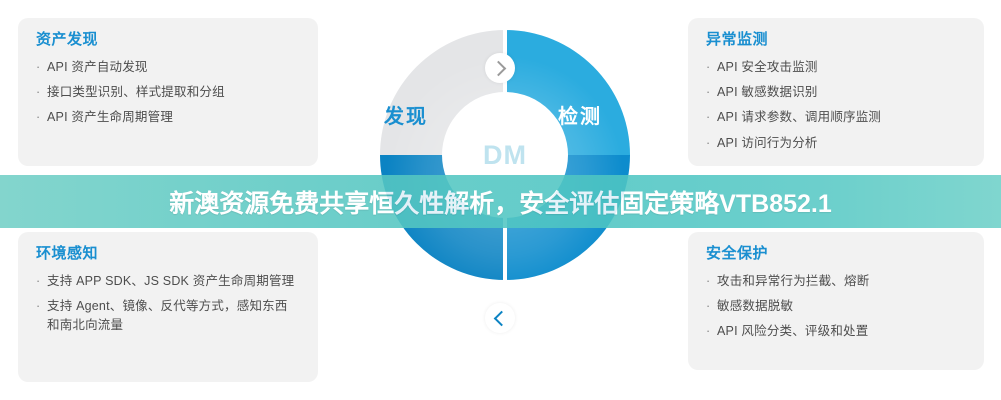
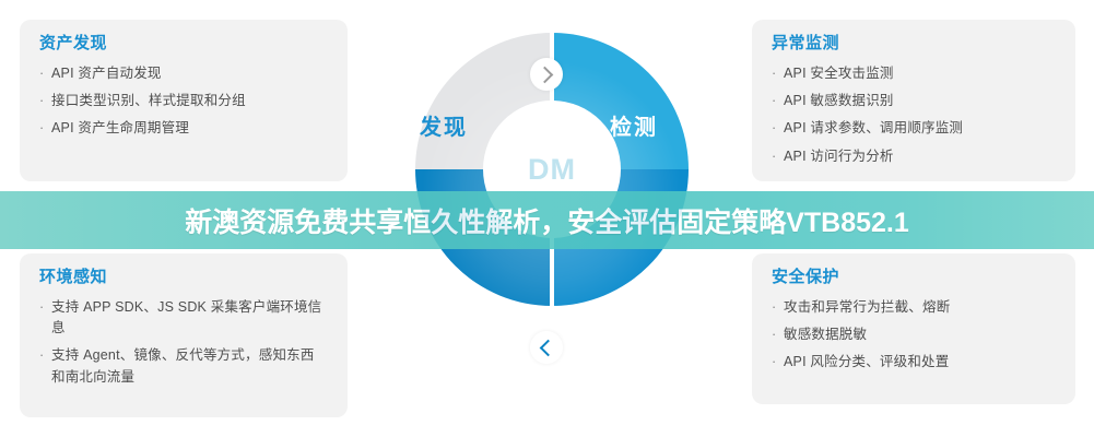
  资产发现
  ·
  API 资产自动发现
  ·
  接口类型识别、样式提取和分组
  ·
  API 资产生命周期管理
  环境感知
  ·
- 支持 APP SDK、JS SDK 资产生命周期管理
+ 支持 APP SDK、JS SDK 采集客户端环境信息
  ·
  支持 Agent、镜像、反代等方式，感知东西和南北向流量
  异常监测
  ·
  API 安全攻击监测
  ·
  API 敏感数据识别
  ·
  API 请求参数、调用顺序监测
  ·
  API 访问行为分析
  安全保护
  ·
  攻击和异常行为拦截、熔断
  ·
  敏感数据脱敏
  ·
  API 风险分类、评级和处置
  DM
  发现
  检测
  新澳资源免费共享恒久性解析，安全评估固定策略VTB852.1
